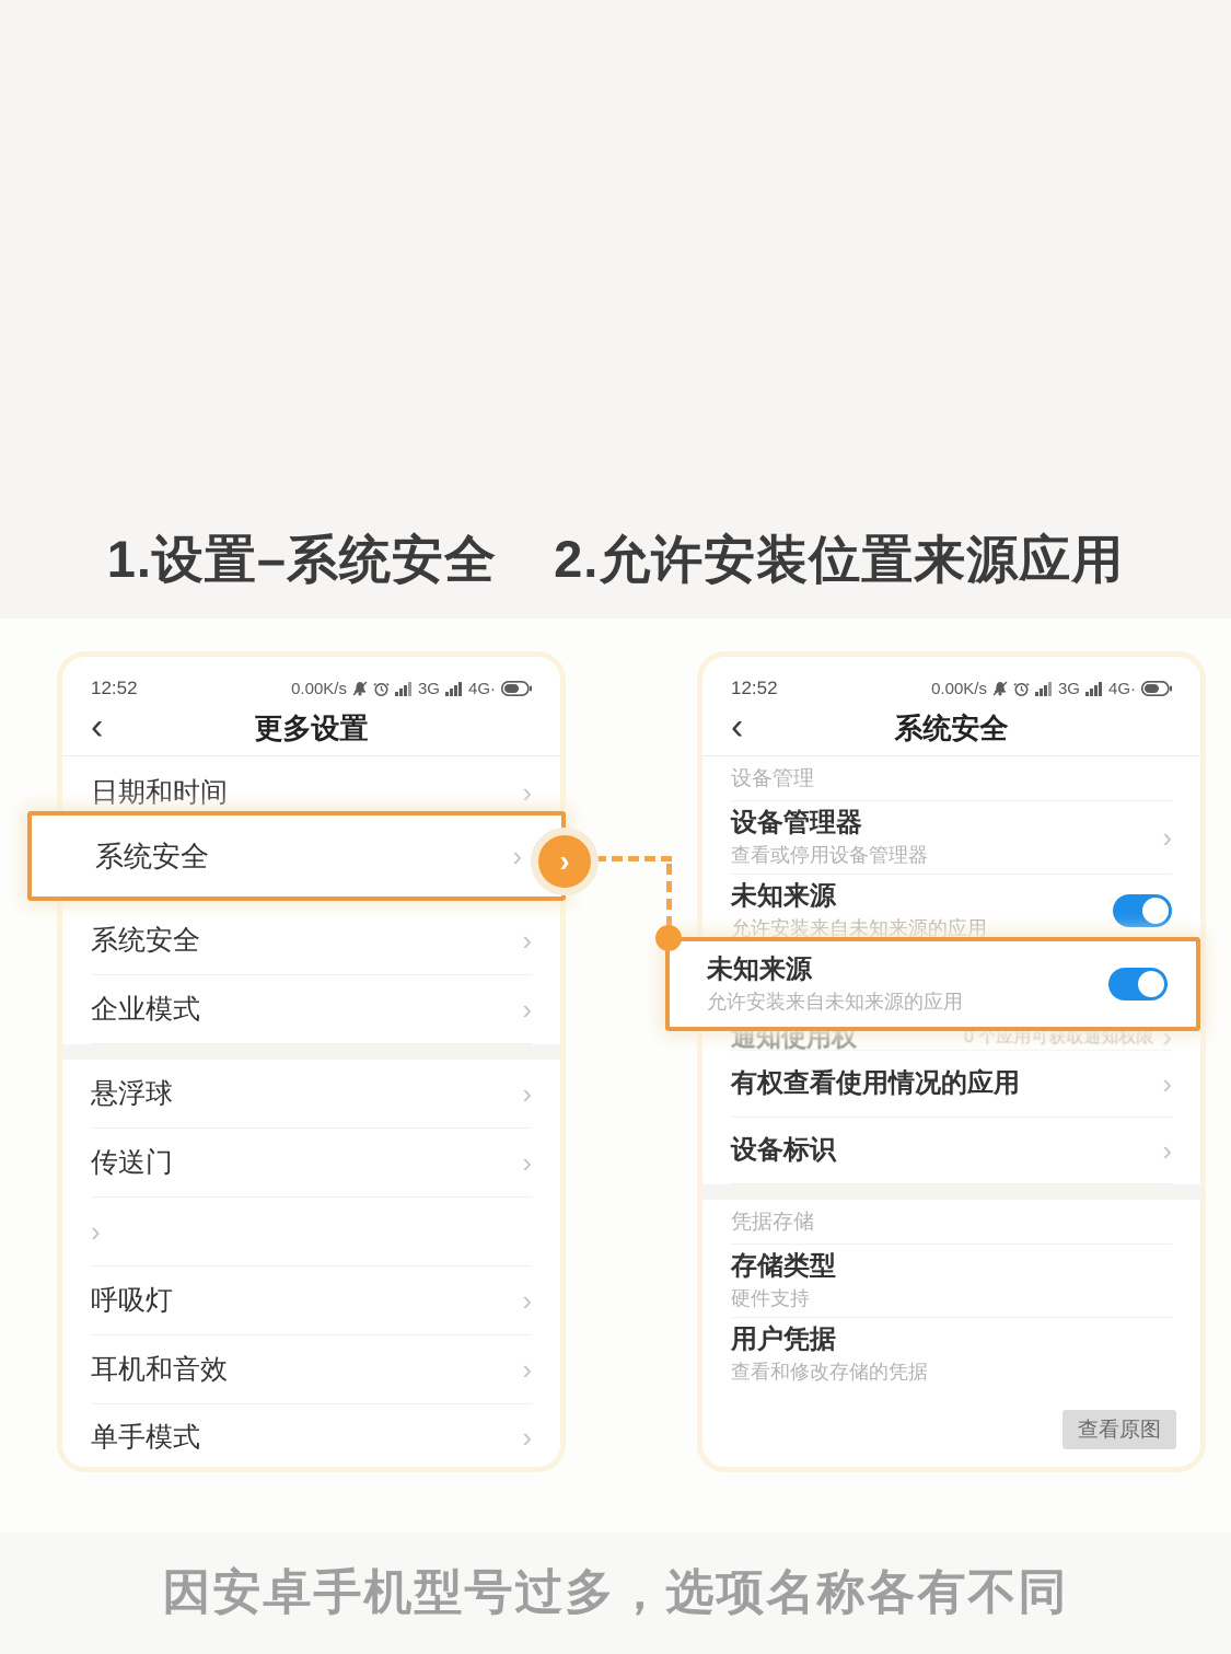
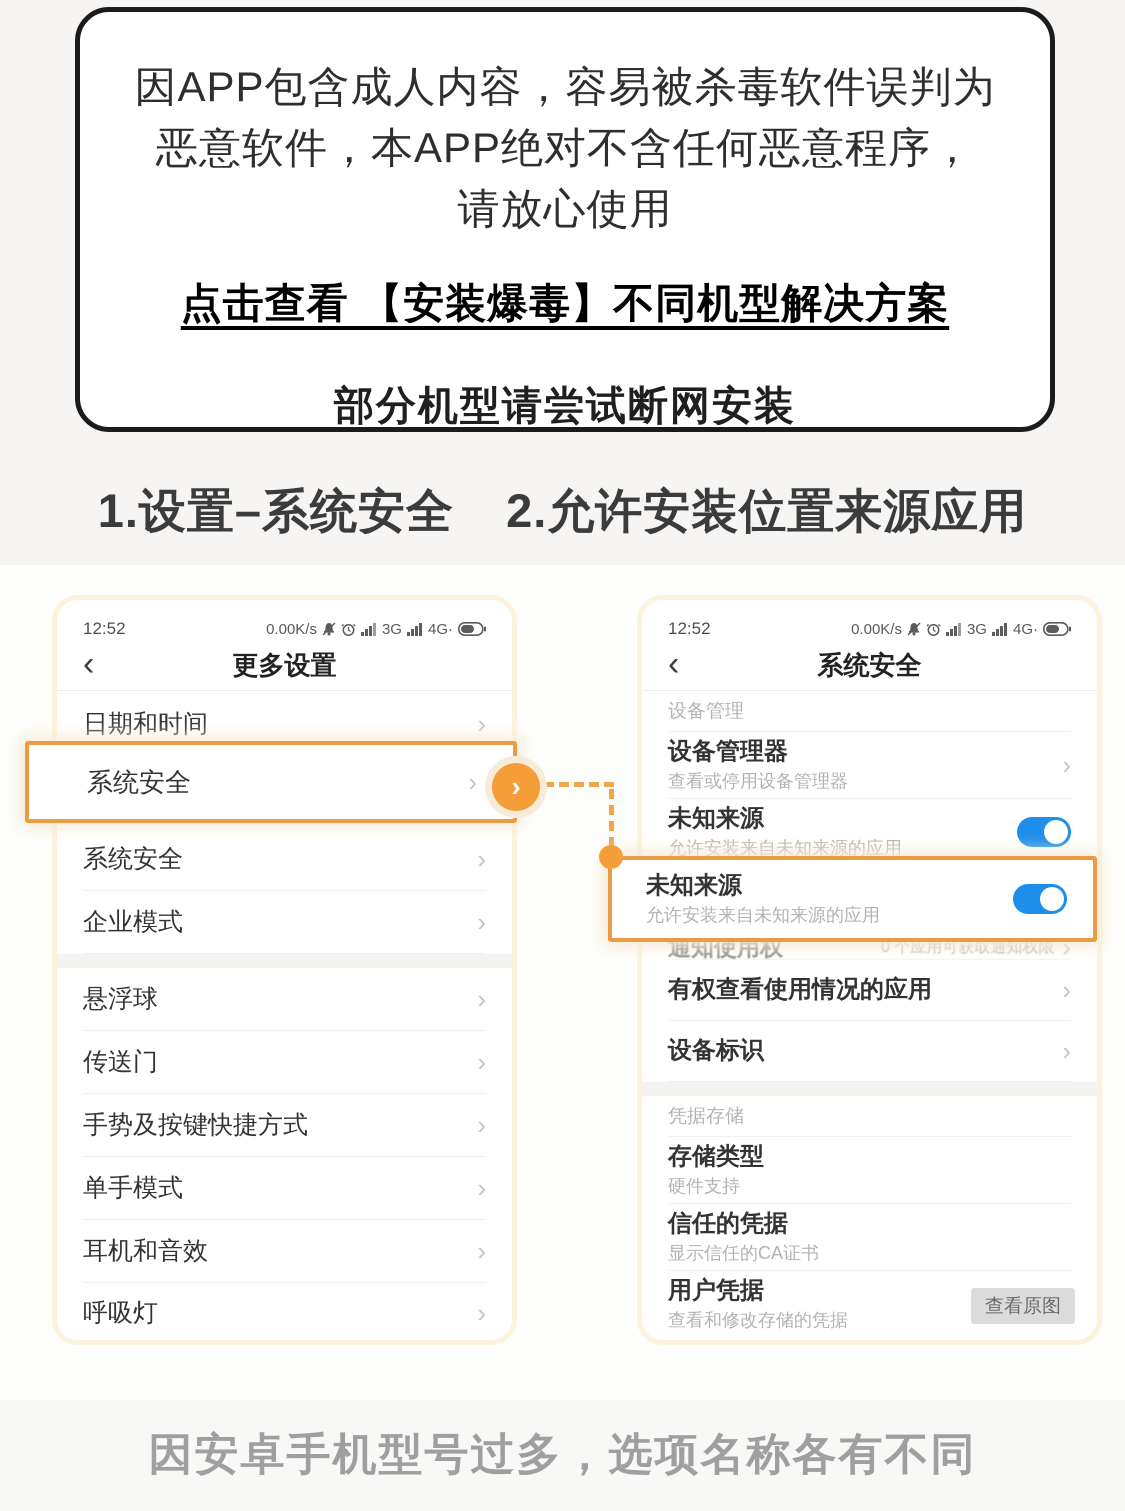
+ 因APP包含成人内容，容易被杀毒软件误判为
+ 恶意软件，本APP绝对不含任何恶意程序，
+ 请放心使用
+ 点击查看 【安装爆毒】不同机型解决方案
+ 部分机型请尝试断网安装
  1.设置–系统安全 2.允许安装位置来源应用
  12:52
  0.00K/s
  3G
  4G·
  ‹
  更多设置
  日期和时间
  ›
  系统安全
  ›
  企业模式
  ›
  悬浮球
  ›
  传送门
  ›
+ 手势及按键快捷方式
  ›
- 呼吸灯
+ 单手模式
  ›
  耳机和音效
  ›
- 单手模式
+ 呼吸灯
  ›
  12:52
  0.00K/s
  3G
  4G·
  ‹
  系统安全
  设备管理
  设备管理器
  查看或停用设备管理器
  ›
  未知来源
  允许安装来自未知来源的应用
  通知使用权
  0 个应用可获取通知权限
  ›
  有权查看使用情况的应用
  ›
  设备标识
  ›
  凭据存储
  存储类型
  硬件支持
+ 信任的凭据
+ 显示信任的CA证书
  用户凭据
  查看和修改存储的凭据
  查看原图
  系统安全
  ›
  ›
  未知来源
  允许安装来自未知来源的应用
  因安卓手机型号过多，选项名称各有不同
